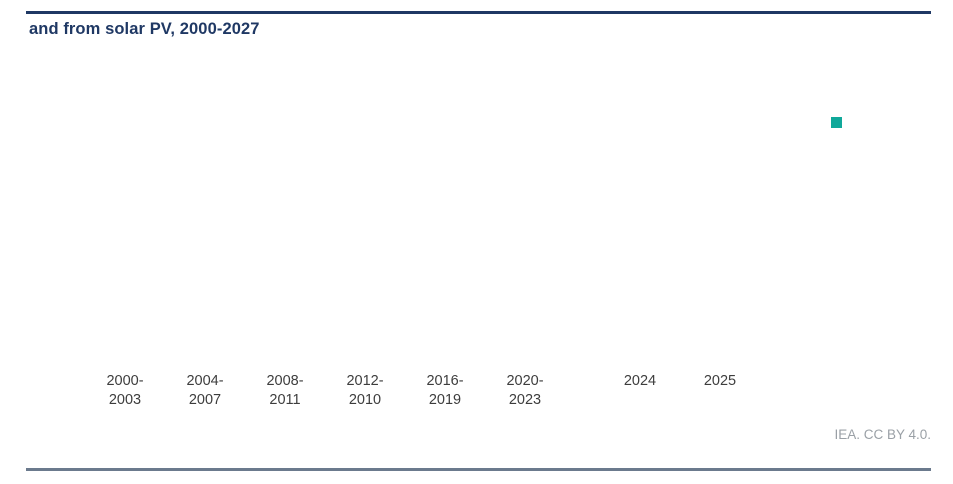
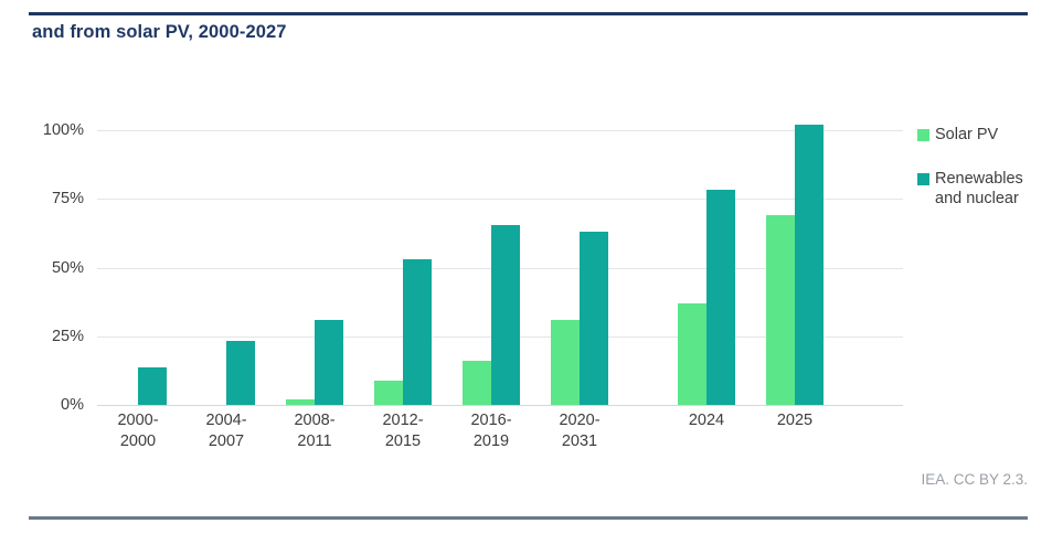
  and from solar PV, 2000-2027
+ 0%
+ 25%
+ 50%
+ 75%
+ 100%
  2000-
- 2003
+ 2000
  2004-
  2007
  2008-
  2011
  2012-
- 2010
+ 2015
  2016-
  2019
  2020-
- 2023
+ 2031
  2024
  2025
+ Solar PV
+ Renewables
+ and nuclear
- IEA. CC BY 4.0.
+ IEA. CC BY 2.3.
